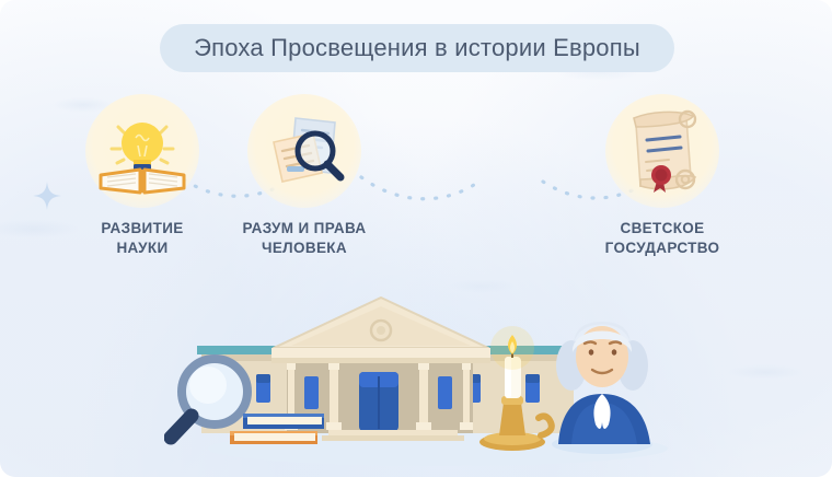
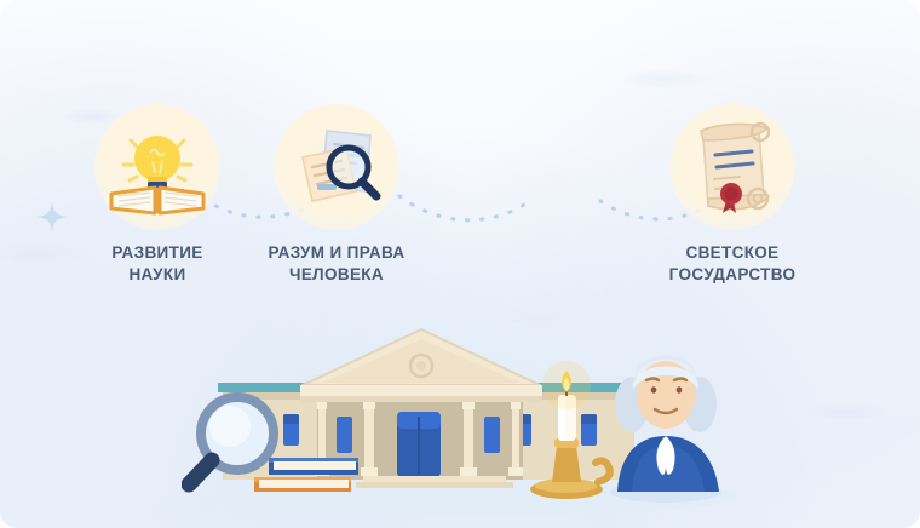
- Эпоха Просвещения в истории Европы
  РАЗВИТИЕ
  НАУКИ
  РАЗУМ И ПРАВА
  ЧЕЛОВЕКА
  СВЕТСКОЕ
  ГОСУДАРСТВО
